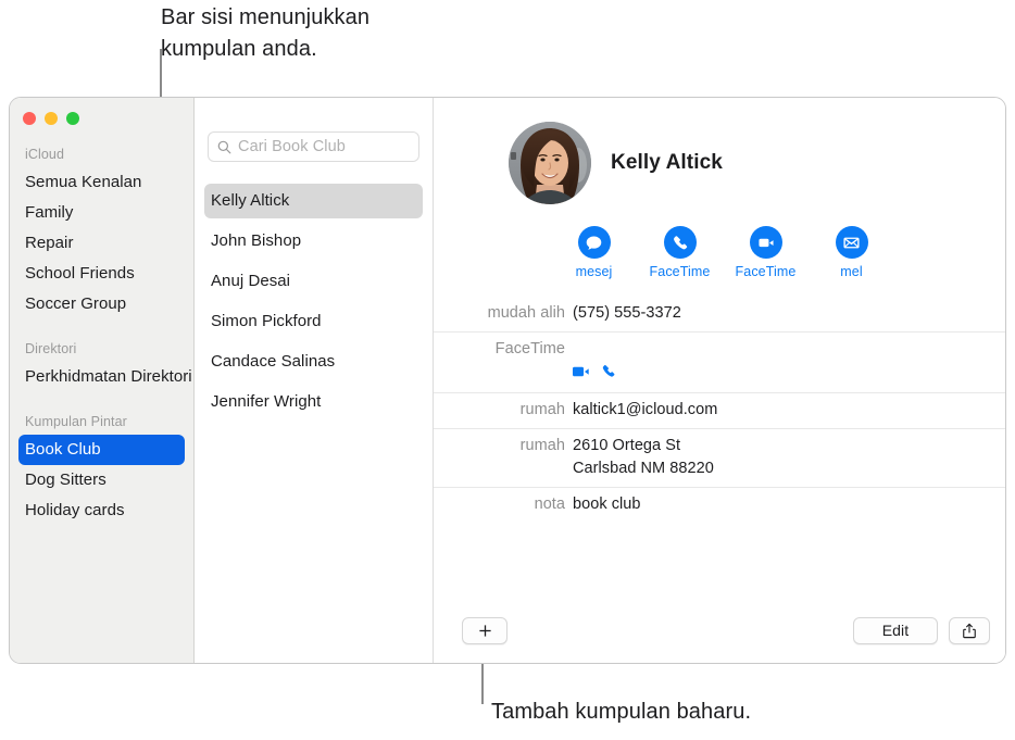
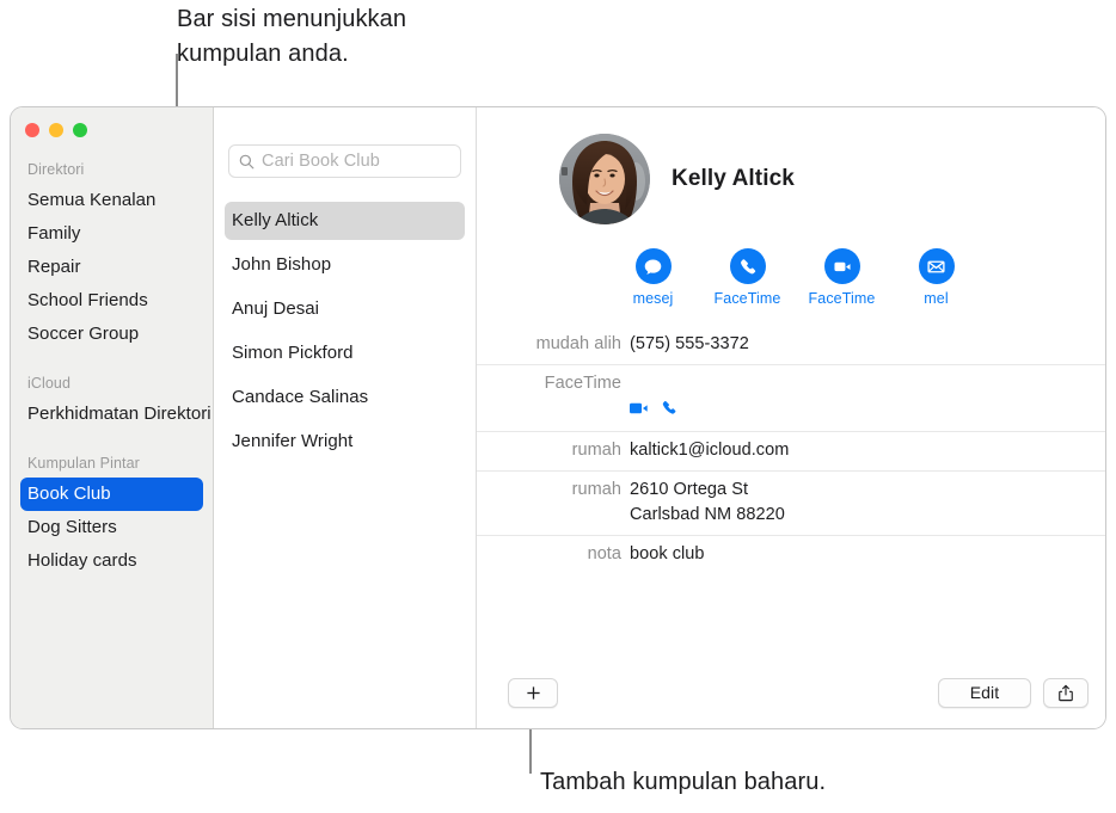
  Bar sisi menunjukkan
  kumpulan anda.
  Tambah kumpulan baharu.
- iCloud
+ Direktori
  Semua Kenalan
  Family
  Repair
  School Friends
  Soccer Group
- Direktori
+ iCloud
  Perkhidmatan Direktori
  Kumpulan Pintar
  Book Club
  Dog Sitters
  Holiday cards
  Cari Book Club
  Kelly Altick
  John Bishop
  Anuj Desai
  Simon Pickford
  Candace Salinas
  Jennifer Wright
  Kelly Altick
  mesej
  FaceTime
  FaceTime
  mel
  mudah alih
  (575) 555-3372
  FaceTime
  rumah
  kaltick1@icloud.com
  rumah
  2610 Ortega St
  Carlsbad NM 88220
  nota
  book club
  Edit
